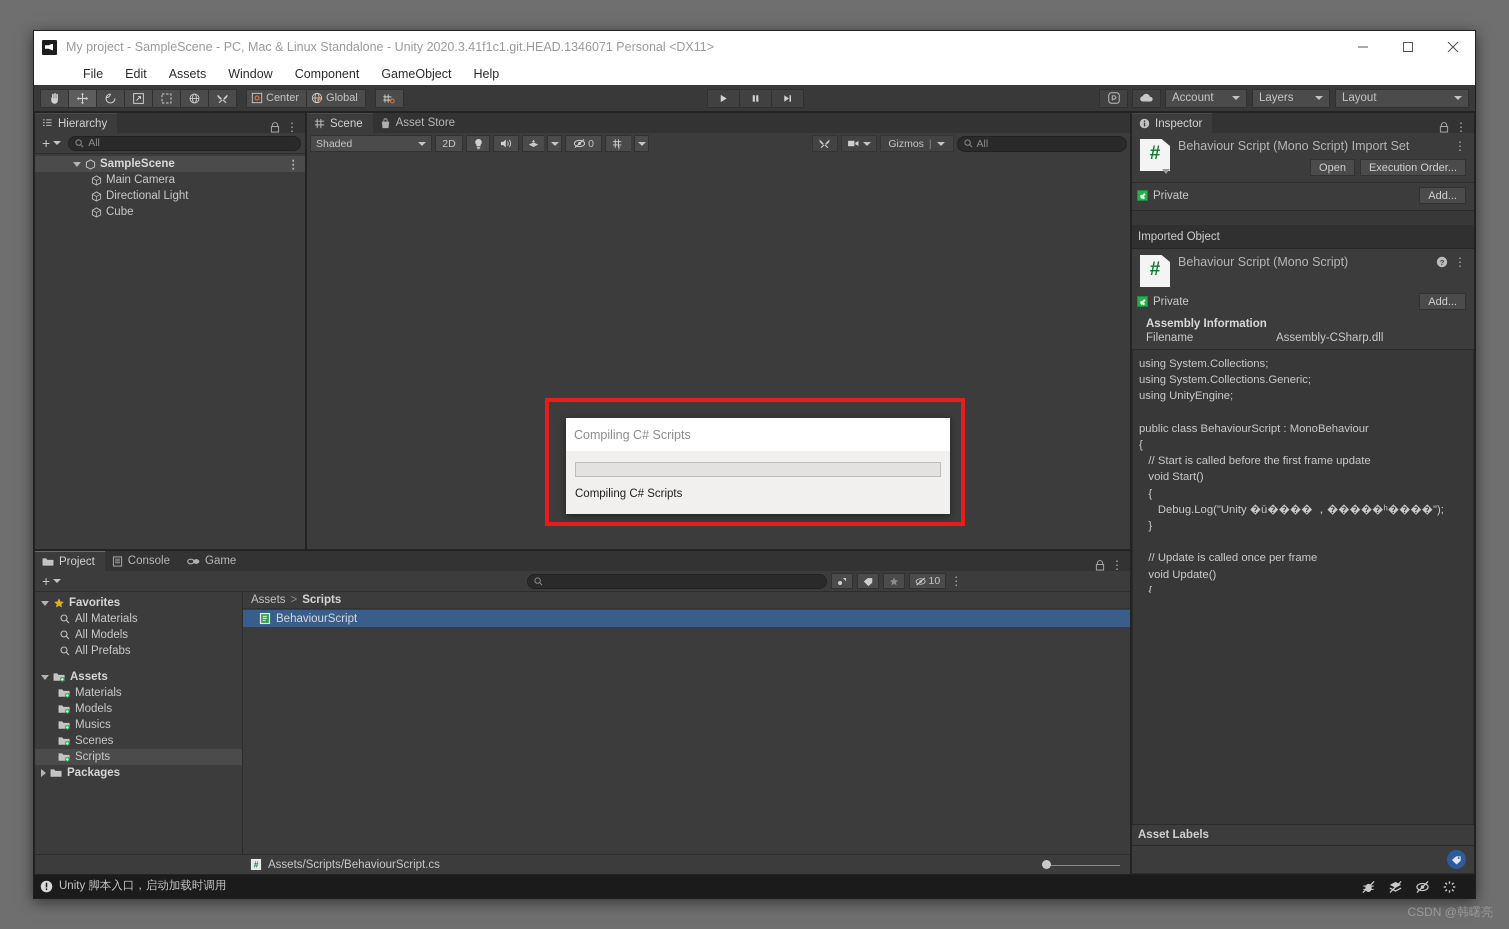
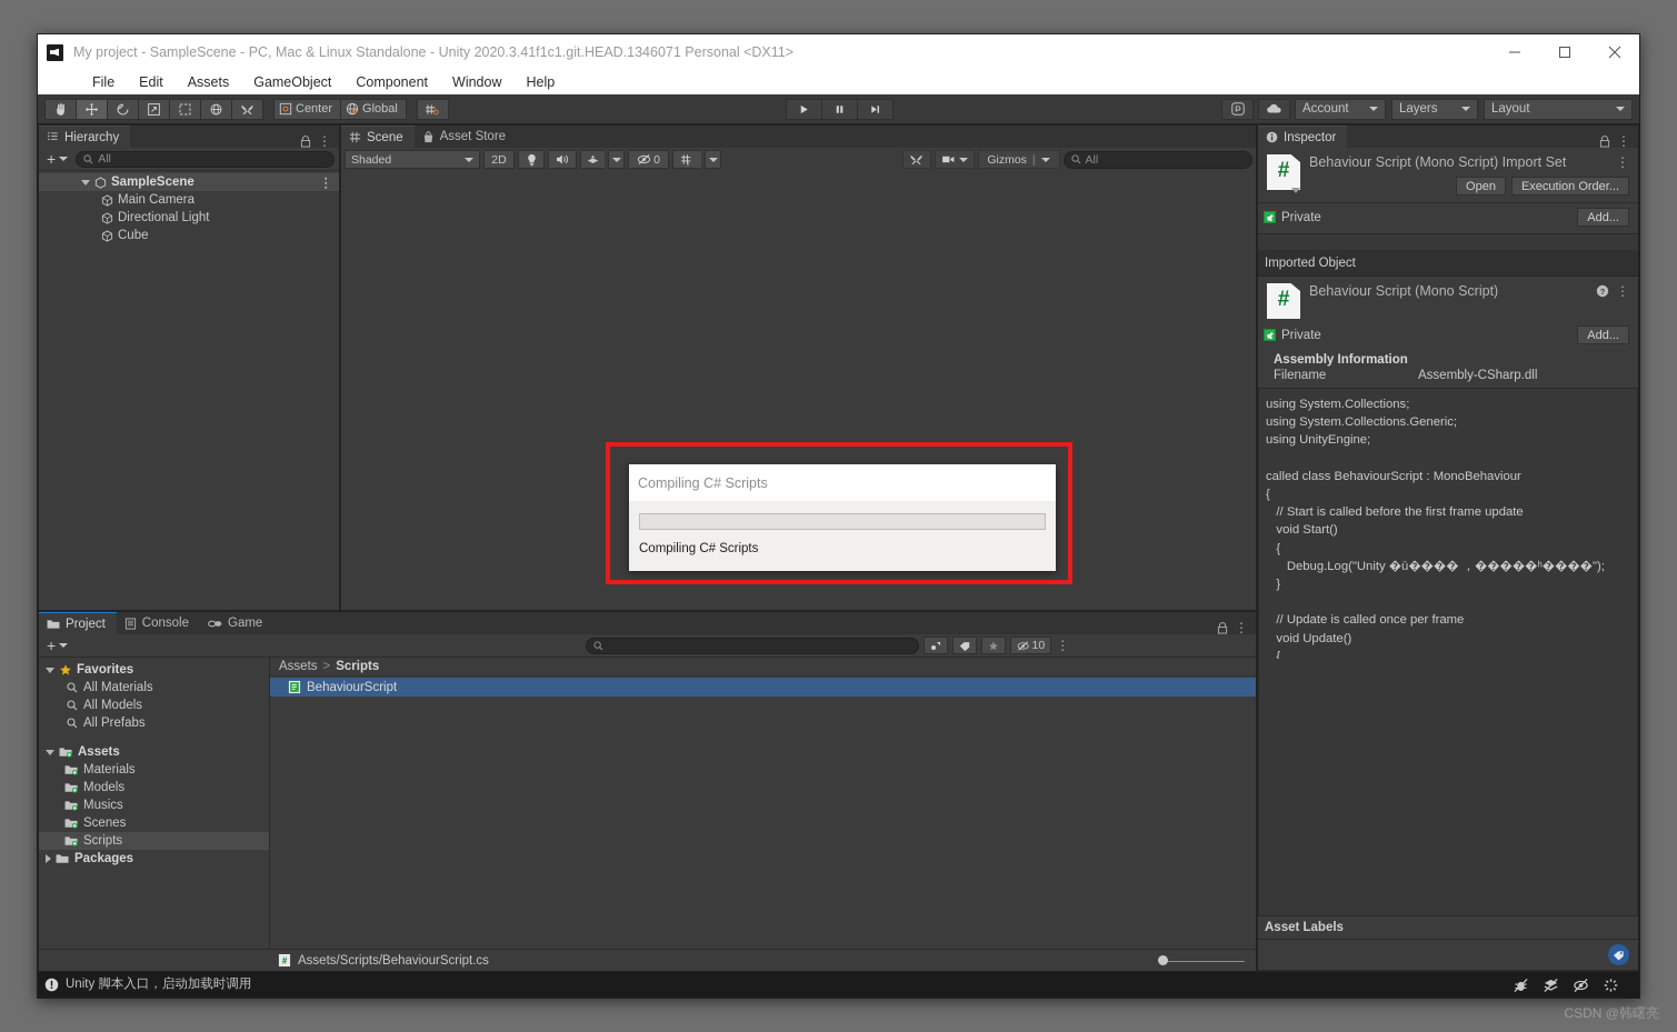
  My project - SampleScene - PC, Mac & Linux Standalone - Unity 2020.3.41f1c1.git.HEAD.1346071 Personal <DX11>
  File
  Edit
  Assets
- Window
+ GameObject
  Component
- GameObject
+ Window
  Help
  Center
  Global
  Account
  Layers
  Layout
  Hierarchy
  ⋮
  +
  All
  SampleScene
  ⋮
  Main Camera
  Directional Light
  Cube
  Scene
  Asset Store
  Shaded
  2D
  0
  Gizmos
  |
  All
  Project
  Console
  Game
  ⋮
  +
  10
  ⋮
  Favorites
  All Materials
  All Models
  All Prefabs
  Assets
  Materials
  Models
  Musics
  Scenes
  Scripts
  Packages
  Assets
  >
  Scripts
  BehaviourScript
  #
  Assets/Scripts/BehaviourScript.cs
  Inspector
  ⋮
  #
  Behaviour Script (Mono Script) Import Set
  ⋮
  Open
  Execution Order...
  Private
  Add...
  Imported Object
  #
  Behaviour Script (Mono Script)
  ?
  ⋮
  Private
  Add...
  Assembly Information
  Filename
  Assembly-CSharp.dll
  using System.Collections;
  using System.Collections.Generic;
  using UnityEngine;
- public class BehaviourScript : MonoBehaviour
+ called class BehaviourScript : MonoBehaviour
  {
  // Start is called before the first frame update
  void Start()
  {
  Debug.Log("Unity �ū���� ，�����ʰ����");
  }
  // Update is called once per frame
  void Update()
  {
  Asset Labels
  Unity 脚本入口，启动加载时调用
  Compiling C# Scripts
  Compiling C# Scripts
  CSDN @韩曙亮
